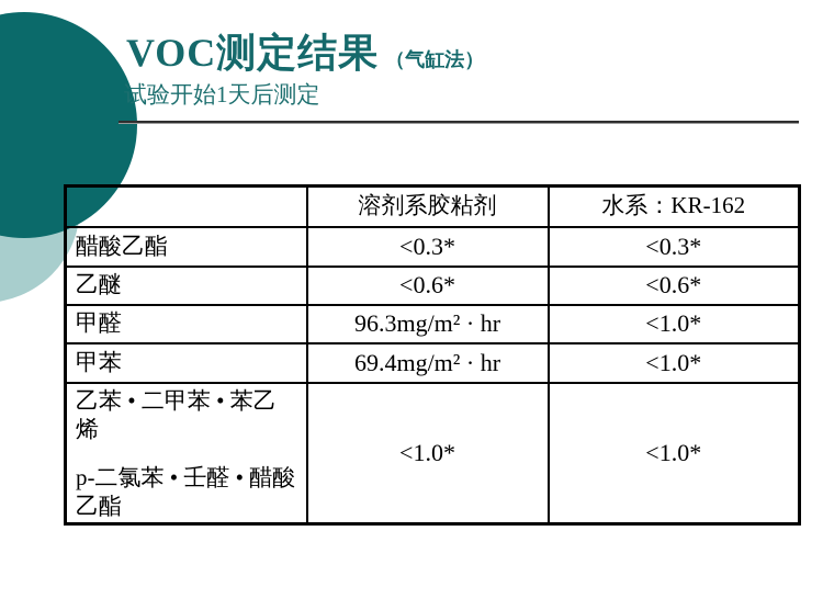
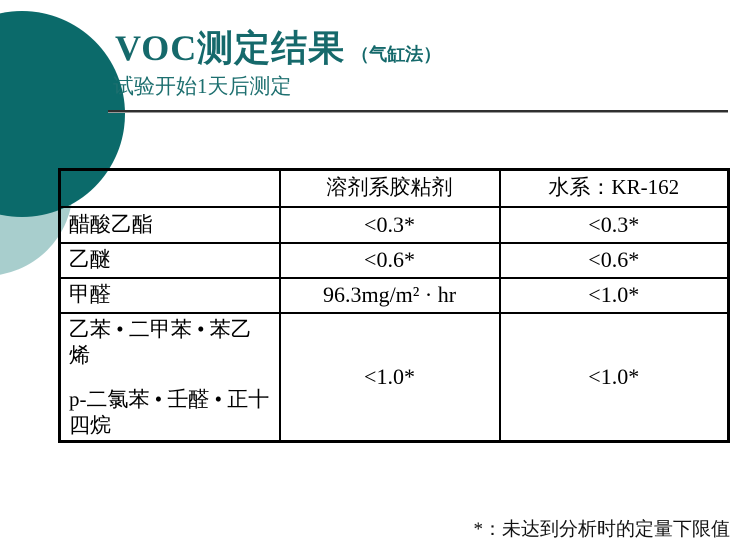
  VOC测定结果
  （气缸法）
  试验开始1天后测定
  	溶剂系胶粘剂	水系：KR-162
  醋酸乙酯	<0.3*	<0.3*
  乙醚	<0.6*	<0.6*
  甲醛	96.3mg/m² · hr	<1.0*
- 甲苯	69.4mg/m² · hr	<1.0*
- 乙苯 • 二甲苯 • 苯乙烯 p-二氯苯 • 壬醛 • 醋酸乙酯	<1.0*	<1.0*
+ 乙苯 • 二甲苯 • 苯乙烯 p-二氯苯 • 壬醛 • 正十四烷	<1.0*	<1.0*
+ *：未达到分析时的定量下限值
